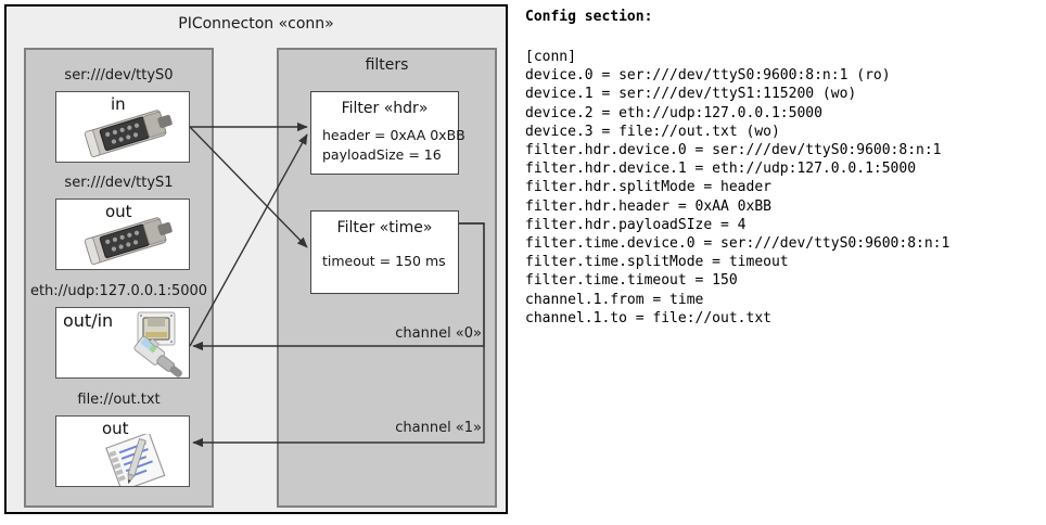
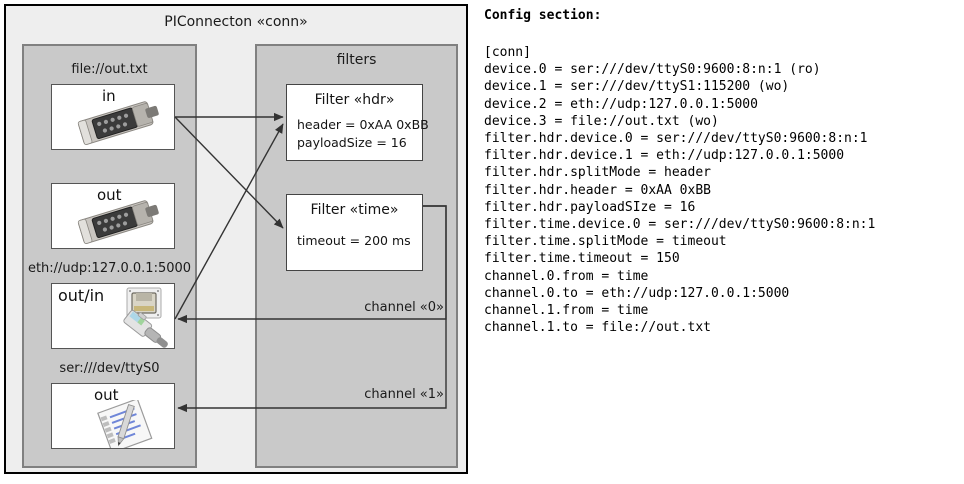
  PIConnecton «conn»
  filters
- ser:///dev/ttyS0
+ file://out.txt
  in
- ser:///dev/ttyS1
  out
  eth://udp:127.0.0.1:5000
  out/in
- file://out.txt
+ ser:///dev/ttyS0
  out
  Filter «hdr»
  header = 0xAA 0xBB
  payloadSize = 16
  Filter «time»
- timeout = 150 ms
+ timeout = 200 ms
  channel «0»
  channel «1»
  Config section:
  [conn]
  device.0 = ser:///dev/ttyS0:9600:8:n:1 (ro)
  device.1 = ser:///dev/ttyS1:115200 (wo)
  device.2 = eth://udp:127.0.0.1:5000
  device.3 = file://out.txt (wo)
  filter.hdr.device.0 = ser:///dev/ttyS0:9600:8:n:1
  filter.hdr.device.1 = eth://udp:127.0.0.1:5000
  filter.hdr.splitMode = header
  filter.hdr.header = 0xAA 0xBB
- filter.hdr.payloadSIze = 4
+ filter.hdr.payloadSIze = 16
  filter.time.device.0 = ser:///dev/ttyS0:9600:8:n:1
  filter.time.splitMode = timeout
  filter.time.timeout = 150
+ channel.0.from = time
+ channel.0.to = eth://udp:127.0.0.1:5000
  channel.1.from = time
  channel.1.to = file://out.txt
